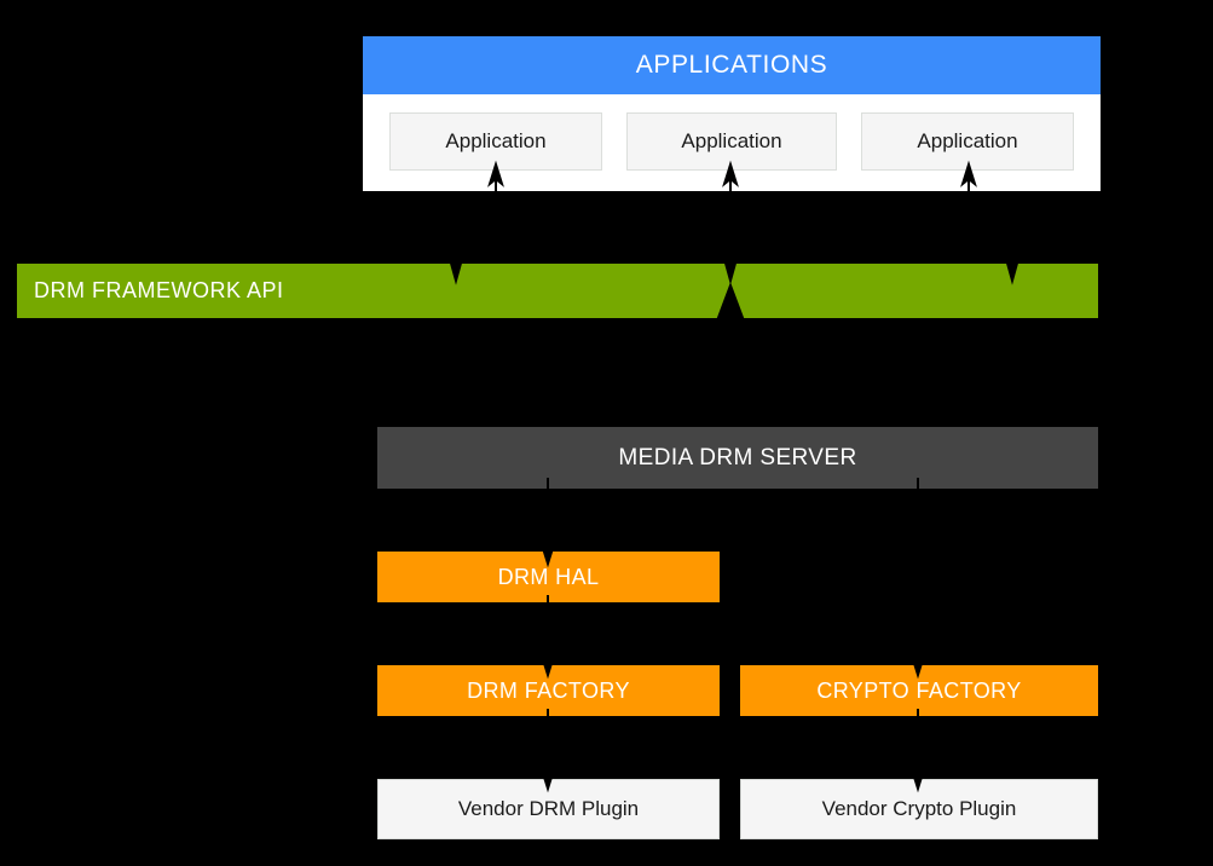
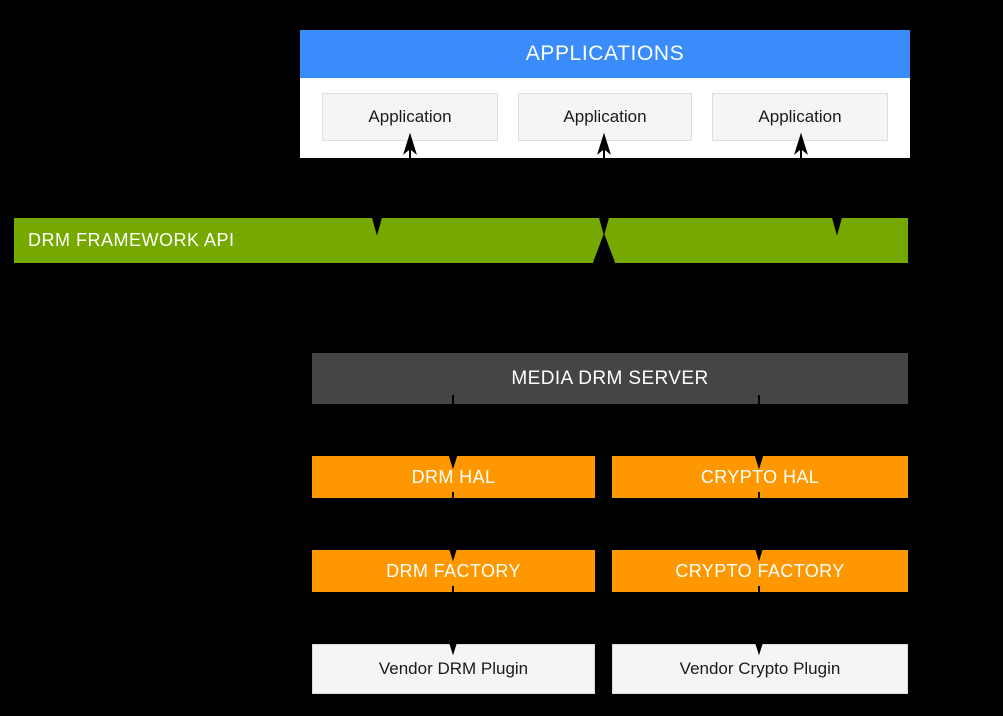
  APPLICATIONS
  Application
  Application
  Application
  DRM FRAMEWORK API
  MEDIA DRM SERVER
  DRM HAL
+ CRYPTO HAL
  DRM FACTORY
  CRYPTO FACTORY
  Vendor DRM Plugin
  Vendor Crypto Plugin
